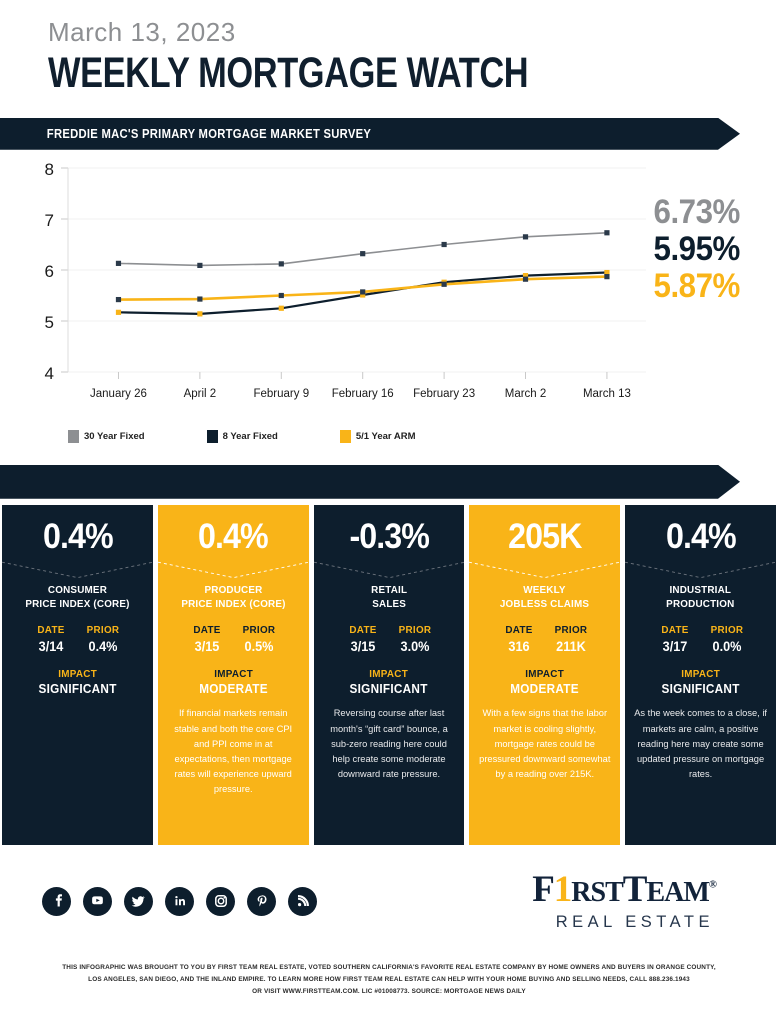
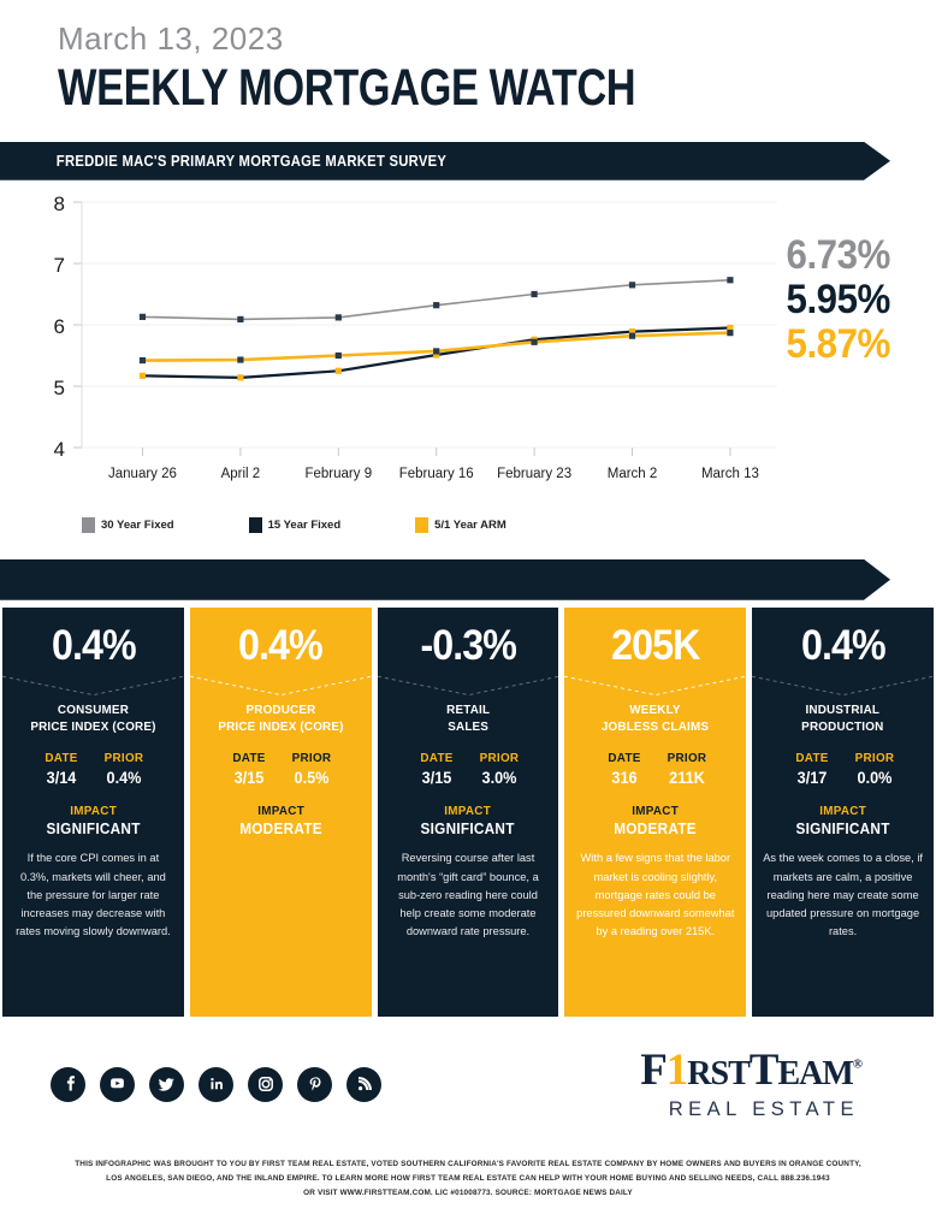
  March 13, 2023
  WEEKLY MORTGAGE WATCH
  FREDDIE MAC'S PRIMARY MORTGAGE MARKET SURVEY
  4
  5
  6
  7
  8
  January 26
  April 2
  February 9
  February 16
  February 23
  March 2
  March 13
  6.73%
  5.95%
  5.87%
  30 Year Fixed
- 8 Year Fixed
+ 15 Year Fixed
  5/1 Year ARM
  0.4%
  CONSUMER
  PRICE INDEX (CORE)
  DATE
  3/14
  PRIOR
  0.4%
  IMPACT
  SIGNIFICANT
+ If the core CPI comes in at 0.3%, markets will cheer, and the pressure for larger rate increases may decrease with rates moving slowly downward.
  0.4%
  PRODUCER
  PRICE INDEX (CORE)
  DATE
  3/15
  PRIOR
  0.5%
  IMPACT
  MODERATE
- If financial markets remain stable and both the core CPI and PPI come in at expectations, then mortgage rates will experience upward pressure.
  -0.3%
  RETAIL
  SALES
  DATE
  3/15
  PRIOR
  3.0%
  IMPACT
  SIGNIFICANT
  Reversing course after last month's “gift card” bounce, a sub-zero reading here could help create some moderate downward rate pressure.
  205K
  WEEKLY
  JOBLESS CLAIMS
  DATE
  316
  PRIOR
  211K
  IMPACT
  MODERATE
  With a few signs that the labor market is cooling slightly, mortgage rates could be pressured downward somewhat by a reading over 215K.
  0.4%
  INDUSTRIAL
  PRODUCTION
  DATE
  3/17
  PRIOR
  0.0%
  IMPACT
  SIGNIFICANT
  As the week comes to a close, if markets are calm, a positive reading here may create some updated pressure on mortgage rates.
  F1RSTTEAM®
  REAL ESTATE
